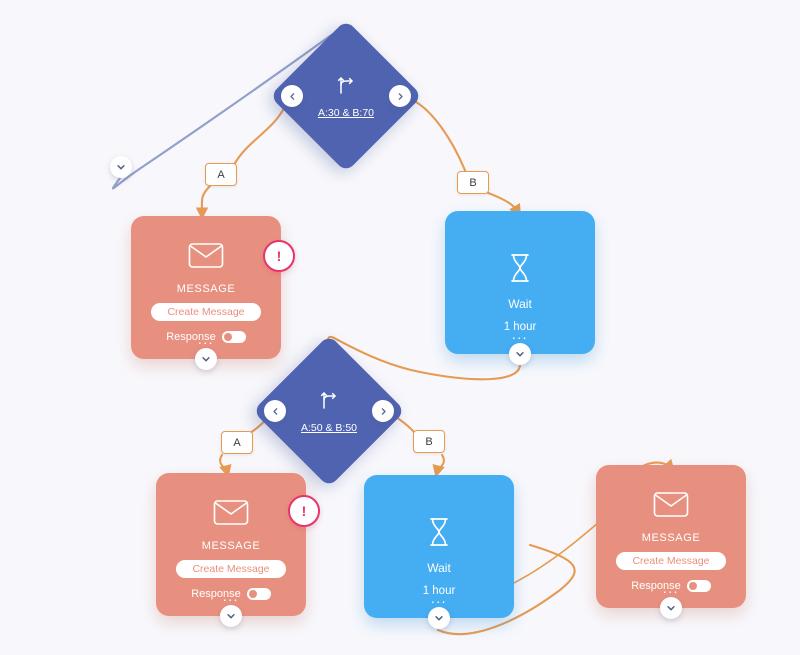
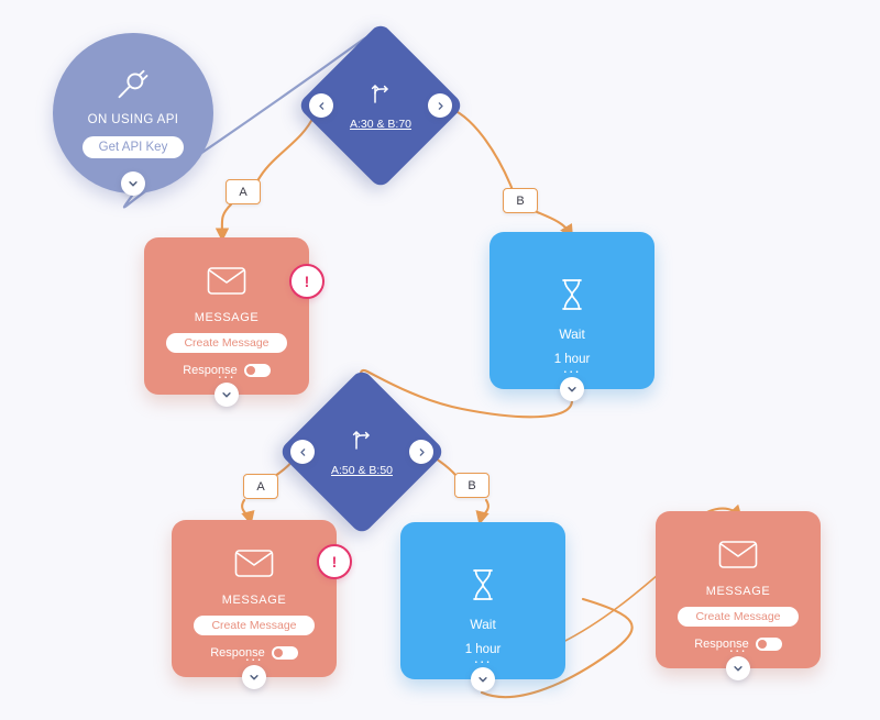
+ ON USING API
+ Get API Key
  A:30 & B:70
  A
  B
  MESSAGE
  Create Message
  Response
  ...
  !
  Wait
  1 hour
  ...
  A:50 & B:50
  A
  B
  MESSAGE
  Create Message
  Response
  ...
  !
  Wait
  1 hour
  ...
  MESSAGE
  Create Message
  Response
  ...
